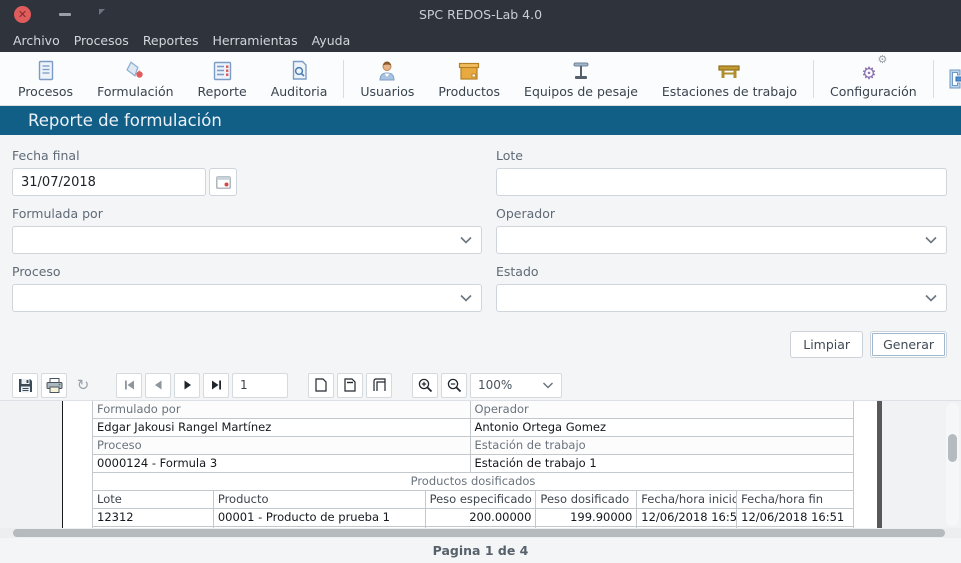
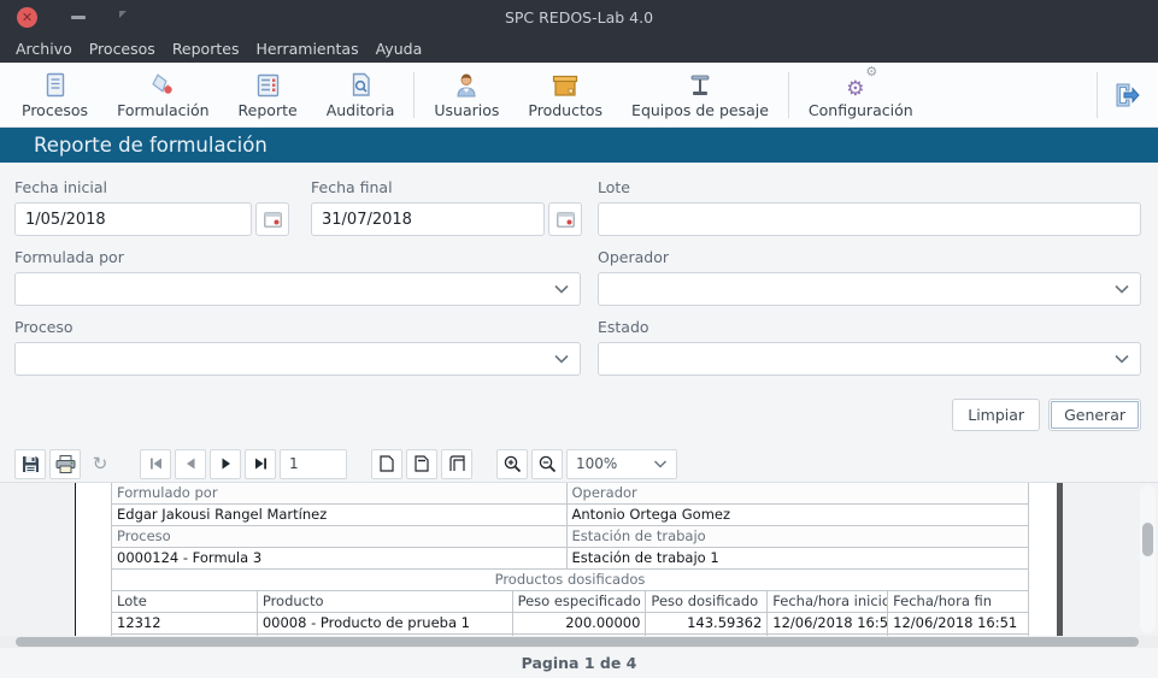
  SPC REDOS-Lab 4.0
  ✕
  Archivo
  Procesos
  Reportes
  Herramientas
  Ayuda
  Procesos
  Formulación
  Reporte
  Auditoria
  Usuarios
  Productos
  Equipos de pesaje
- Estaciones de trabajo
  ⚙
  ⚙
  Configuración
  Reporte de formulación
+ Fecha inicial
+ 1/05/2018
  Fecha final
  31/07/2018
  Lote
  Formulada por
  Operador
  Proceso
  Estado
  Limpiar
  Generar
  ↻
  1
  100%
  Formulado por
  Operador
  Edgar Jakousi Rangel Martínez
  Antonio Ortega Gomez
  Proceso
  Estación de trabajo
  0000124 - Formula 3
  Estación de trabajo 1
  Productos dosificados
  Lote
  Producto
  Peso especificado
  Peso dosificado
  Fecha/hora inicio
  Fecha/hora fin
  12312
- 00001 - Producto de prueba 1
+ 00008 - Producto de prueba 1
  200.00000
- 199.90000
+ 143.59362
  12/06/2018 16:5
  12/06/2018 16:51
  Pagina 1 de 4
